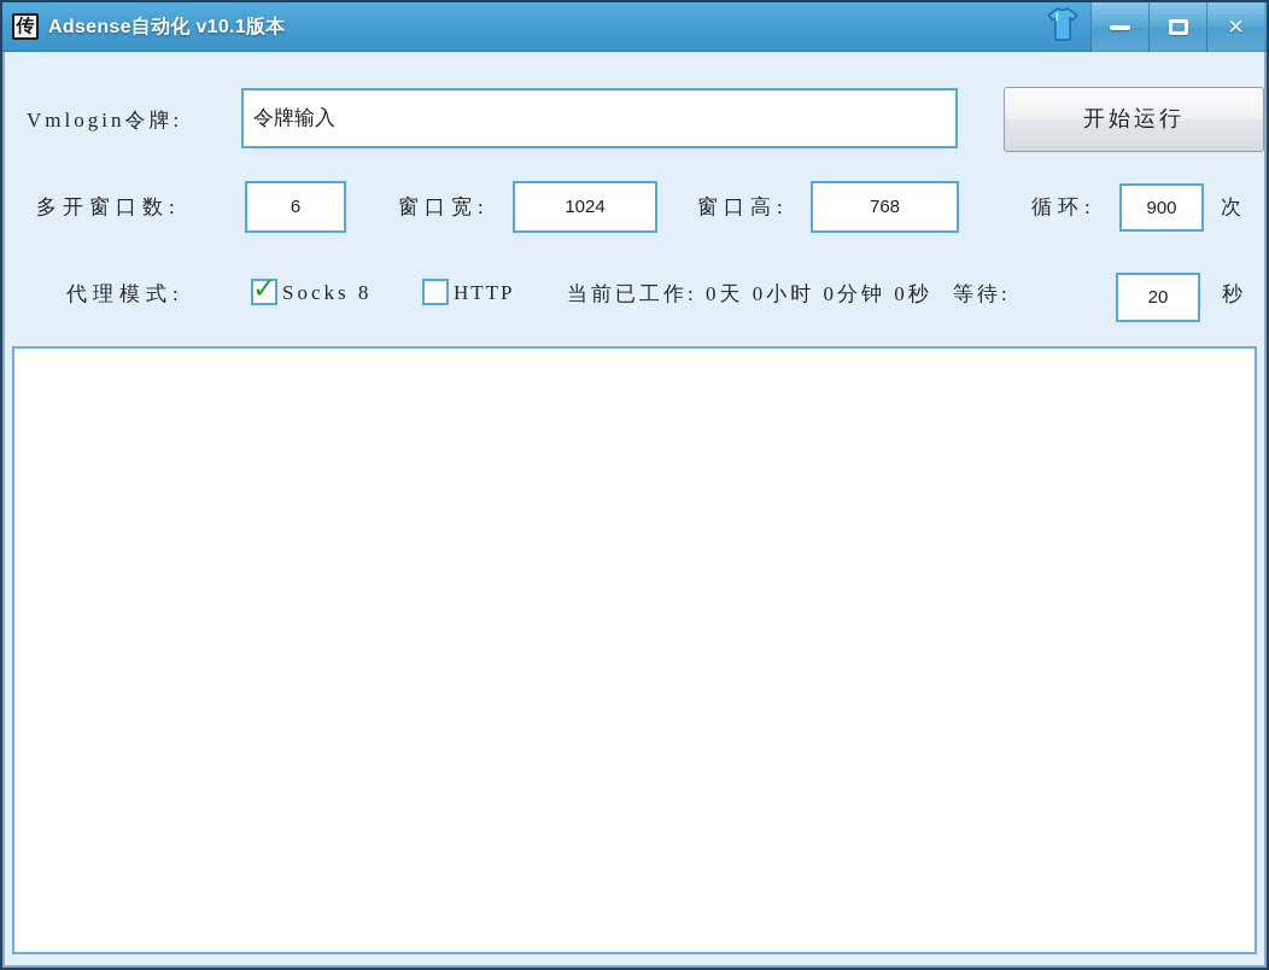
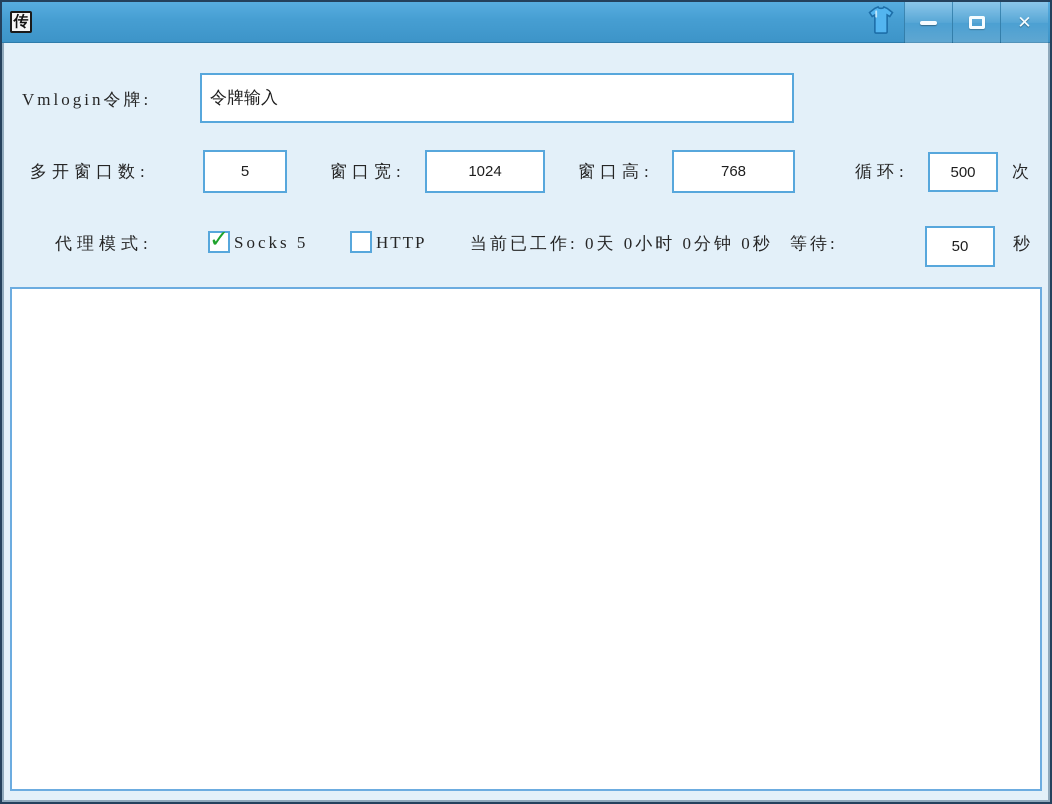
  传
- Adsense自动化 v10.1版本
  ✕
  Vmlogin令牌:
  令牌输入
- 开始运行
  多开窗口数:
- 6
+ 5
  窗口宽:
  1024
  窗口高:
  768
  循环:
- 900
+ 500
  次
  代理模式:
  ✓
- Socks 8
+ Socks 5
  HTTP
  当前已工作: 0天 0小时 0分钟 0秒 等待:
- 20
+ 50
  秒
